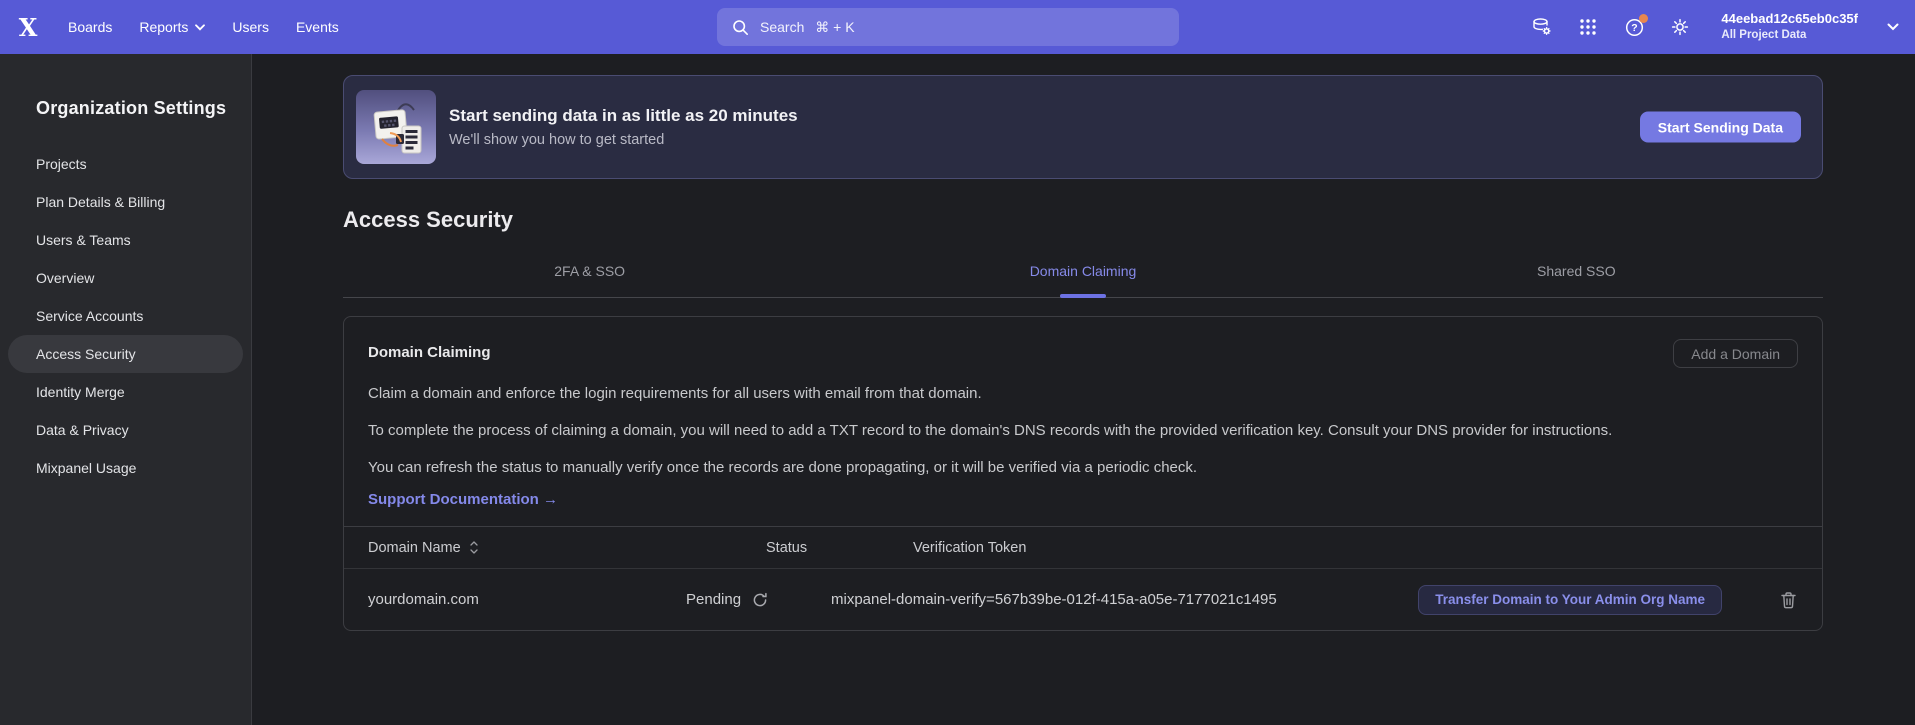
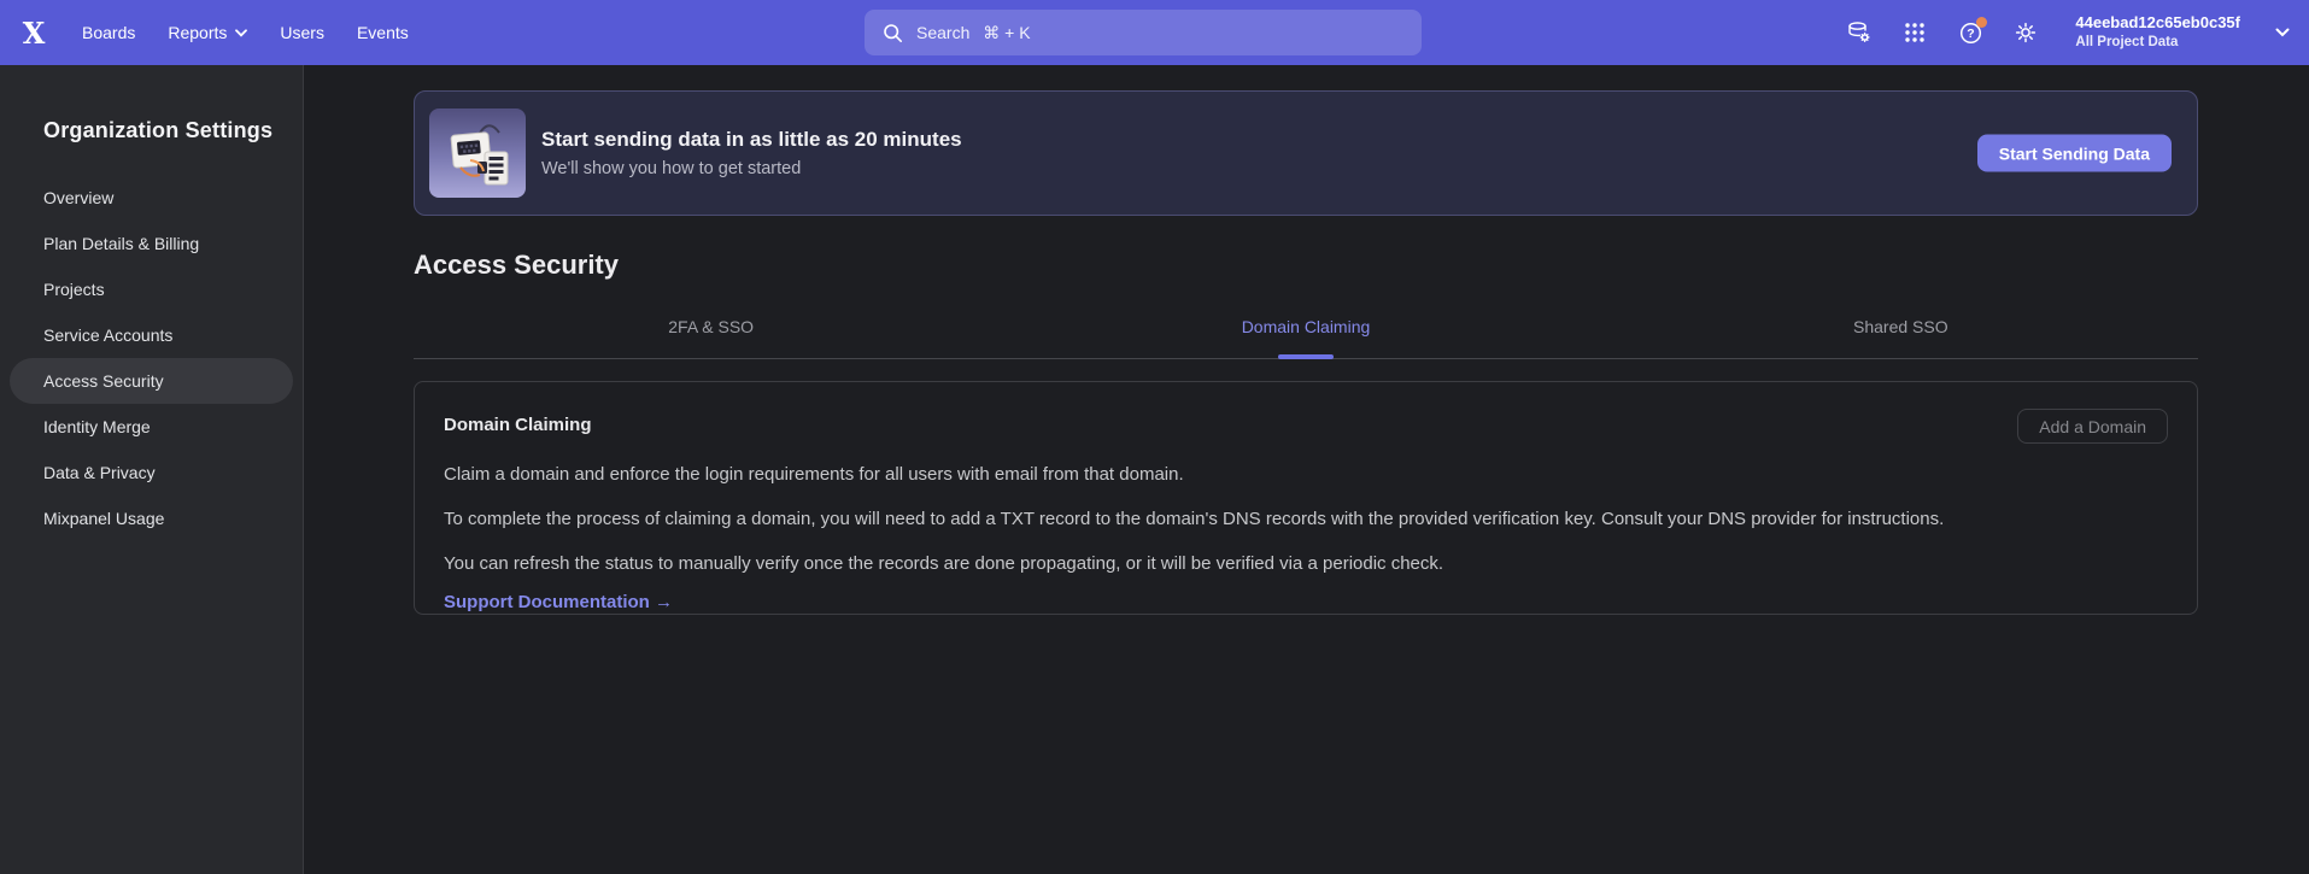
  X
  Boards
  Reports
  Users
  Events
  Search ⌘ + K
  ?
  44eebad12c65eb0c35f
  All Project Data
  Organization Settings
- Projects
+ Overview
  Plan Details & Billing
- Users & Teams
- Overview
+ Projects
  Service Accounts
  Access Security
  Identity Merge
  Data & Privacy
  Mixpanel Usage
  Start sending data in as little as 20 minutes
  We'll show you how to get started
  Start Sending Data
  Access Security
  2FA & SSO
  Domain Claiming
  Shared SSO
  Domain Claiming
  Add a Domain
  Claim a domain and enforce the login requirements for all users with email from that domain.
  To complete the process of claiming a domain, you will need to add a TXT record to the domain's DNS records with the provided verification key. Consult your DNS provider for instructions.
  You can refresh the status to manually verify once the records are done propagating, or it will be verified via a periodic check.
  Support Documentation →
- Domain Name
- Status
- Verification Token
- yourdomain.com
- Pending
- mixpanel-domain-verify=567b39be-012f-415a-a05e-7177021c1495
- Transfer Domain to Your Admin Org Name
